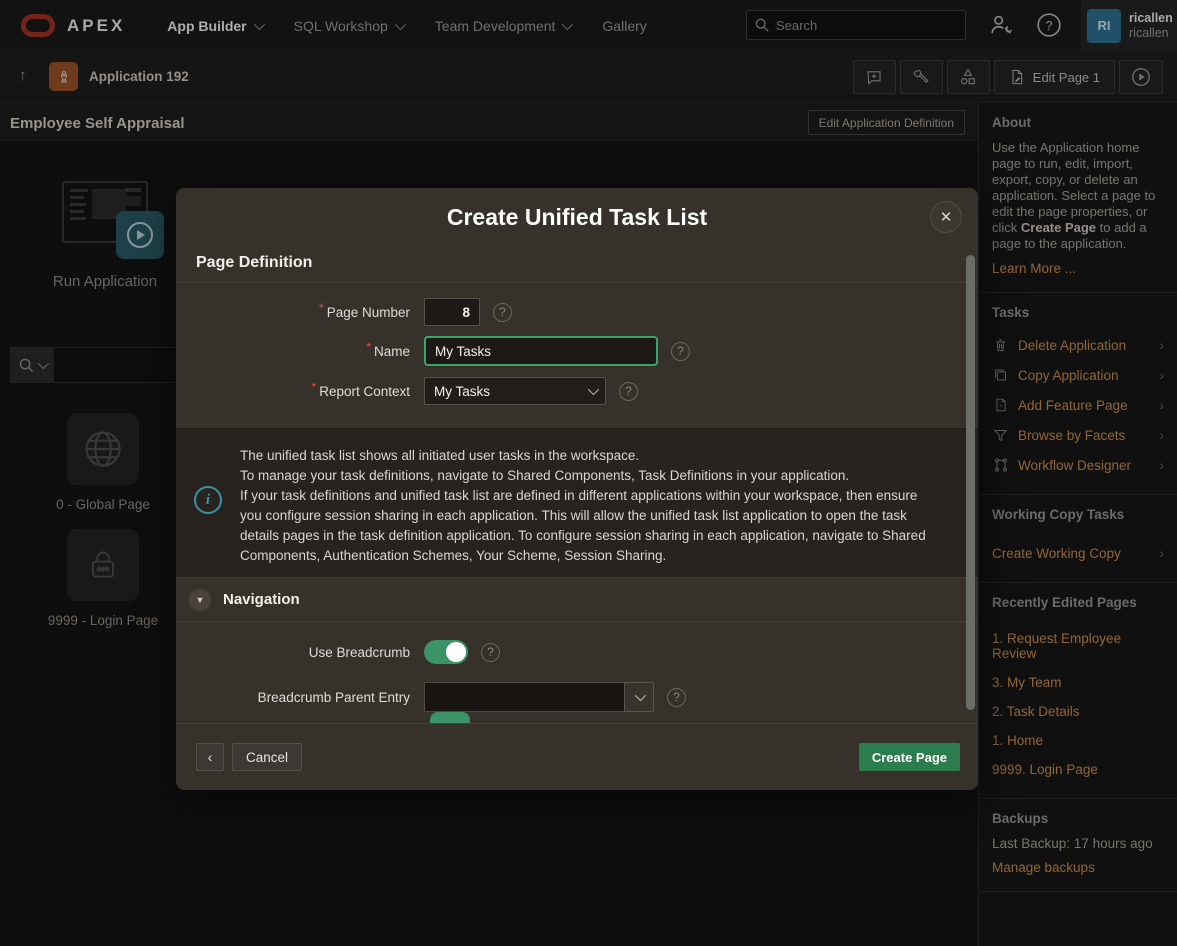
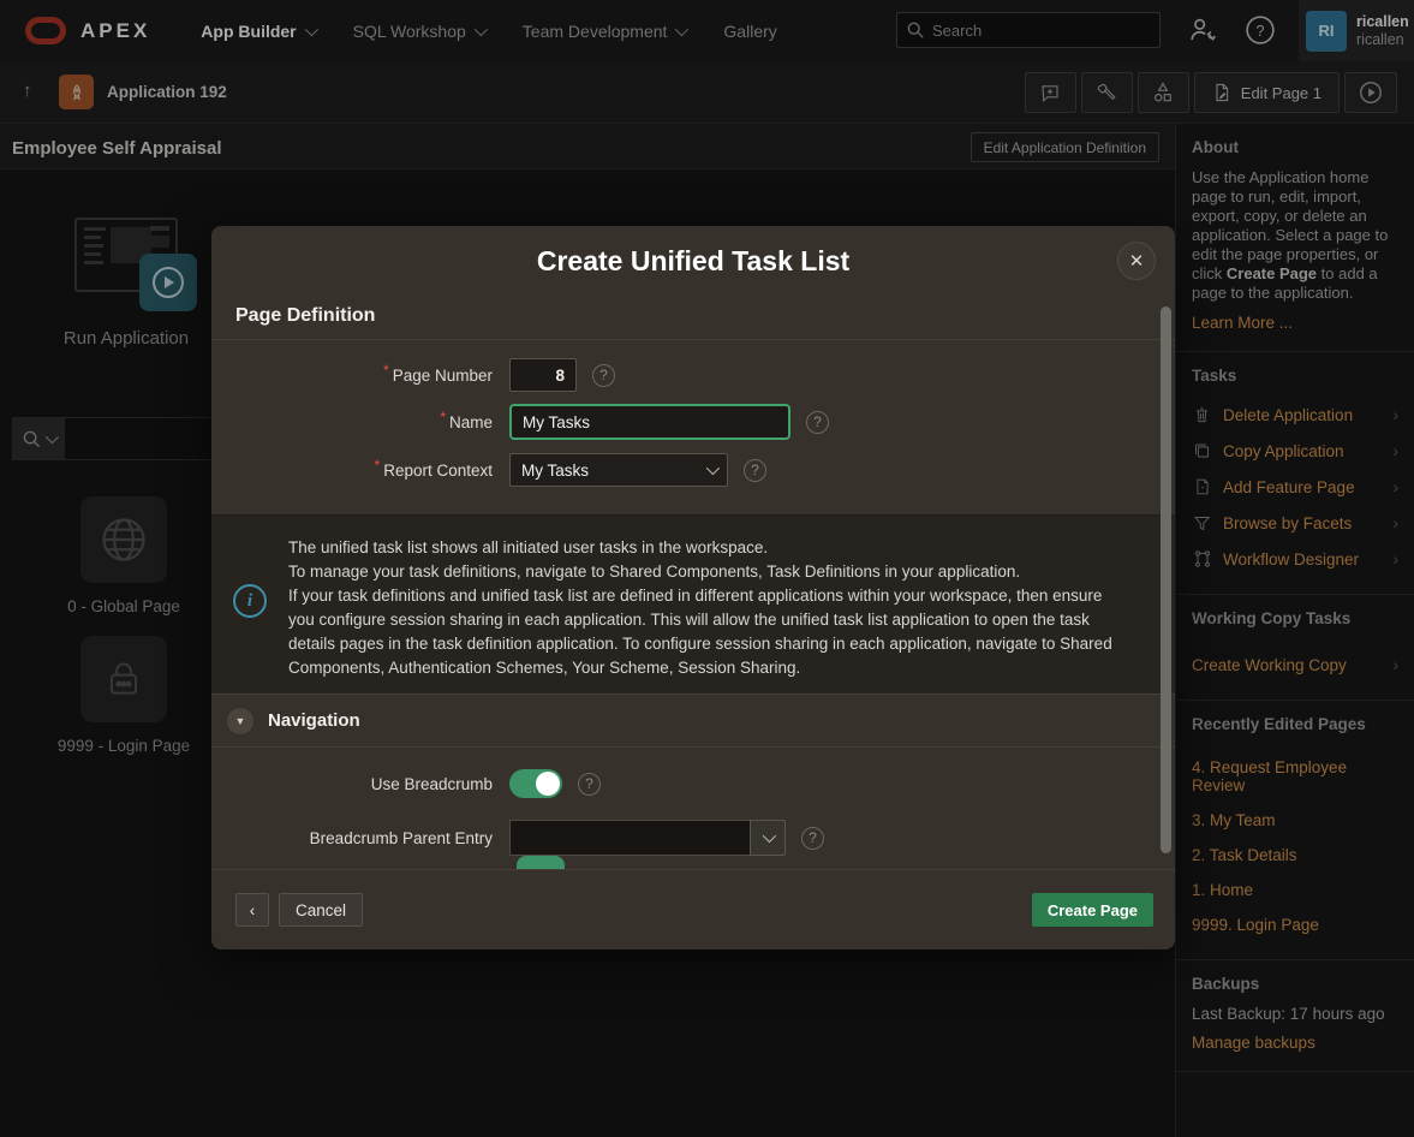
  APEX
  App Builder
  SQL Workshop
  Team Development
  Gallery
  Search
  ?
  RI
  ricallen
  ricallen
  ↑
  Application 192
  Edit Page 1
  Employee Self Appraisal
  Edit Application Definition
  Run Application
  0 - Global Page
  9999 - Login Page
  About
  Use the Application home page to run, edit, import, export, copy, or delete an application. Select a page to edit the page properties, or click Create Page to add a page to the application.
  Learn More ...
  Tasks
  Delete Application
  ›
  Copy Application
  ›
  Add Feature Page
  ›
  Browse by Facets
  ›
  Workflow Designer
  ›
  Working Copy Tasks
  Create Working Copy
  ›
  Recently Edited Pages
- 1. Request Employee Review
+ 4. Request Employee Review
  3. My Team
  2. Task Details
  1. Home
  9999. Login Page
  Backups
  Last Backup: 17 hours ago
  Manage backups
  Create Unified Task List
  ✕
  Page Definition
  * Page Number
  8
  ?
  * Name
  My Tasks
  ?
  * Report Context
  My Tasks
  ?
  i
  The unified task list shows all initiated user tasks in the workspace.
  To manage your task definitions, navigate to Shared Components, Task Definitions in your application.
  If your task definitions and unified task list are defined in different applications within your workspace, then ensure you configure session sharing in each application. This will allow the unified task list application to open the task details pages in the task definition application. To configure session sharing in each application, navigate to Shared Components, Authentication Schemes, Your Scheme, Session Sharing.
  ▼
  Navigation
  Use Breadcrumb
  ?
  Breadcrumb Parent Entry
  ?
  ‹
  Cancel
  Create Page
